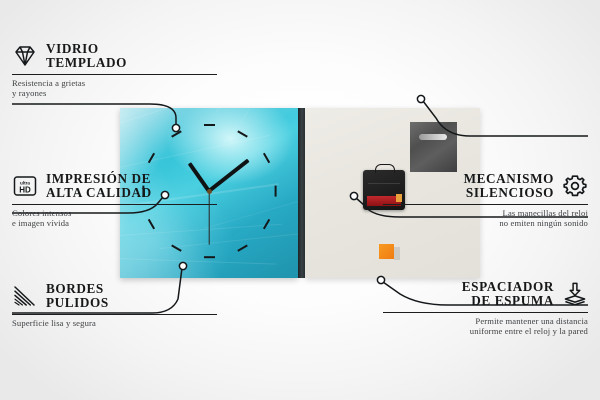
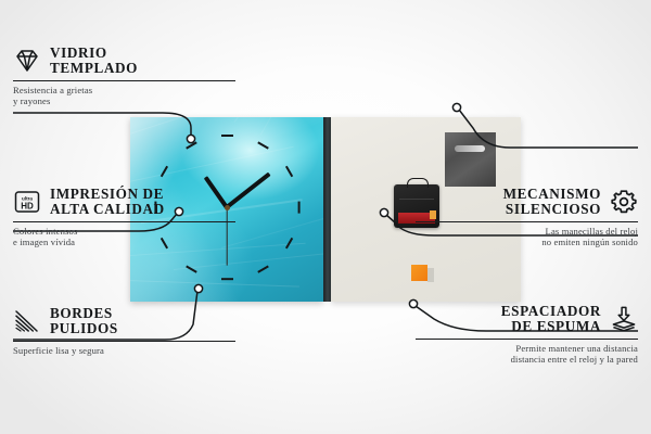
  VIDRIO
  TEMPLADO
  Resistencia a grietas
  y rayones
  HD
  IMPRESIÓN DE
  ALTA CALIDAD
  Colores intensos
  e imagen vívida
  BORDES
  PULIDOS
  Superficie lisa y segura
  MECANISMO
  SILENCIOSO
  Las manecillas del reloj
  no emiten ningún sonido
  ESPACIADOR
  DE ESPUMA
  Permite mantener una distancia
- uniforme entre el reloj y la pared
+ distancia entre el reloj y la pared
